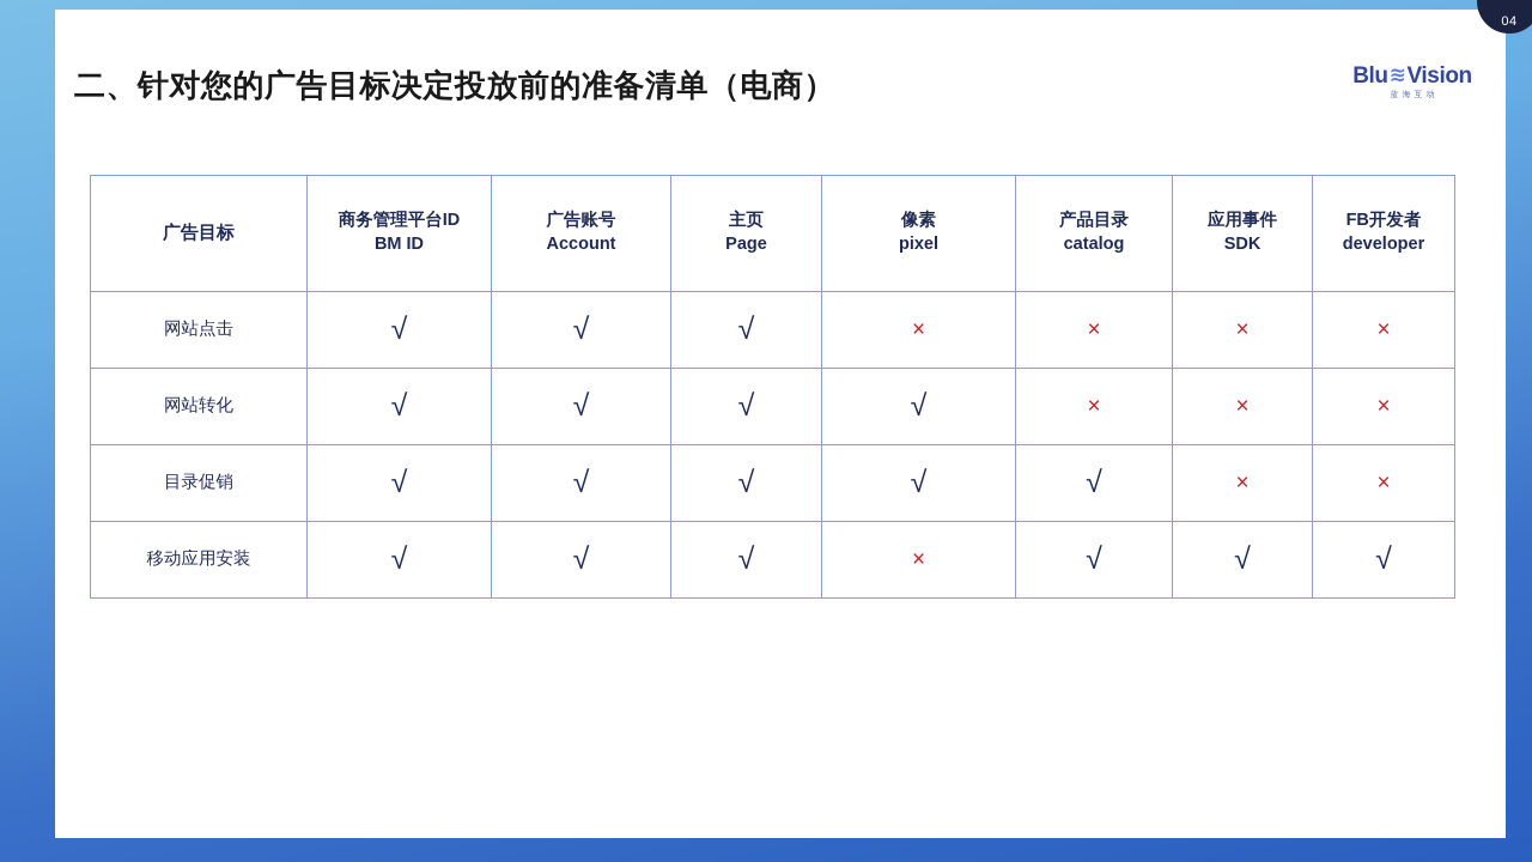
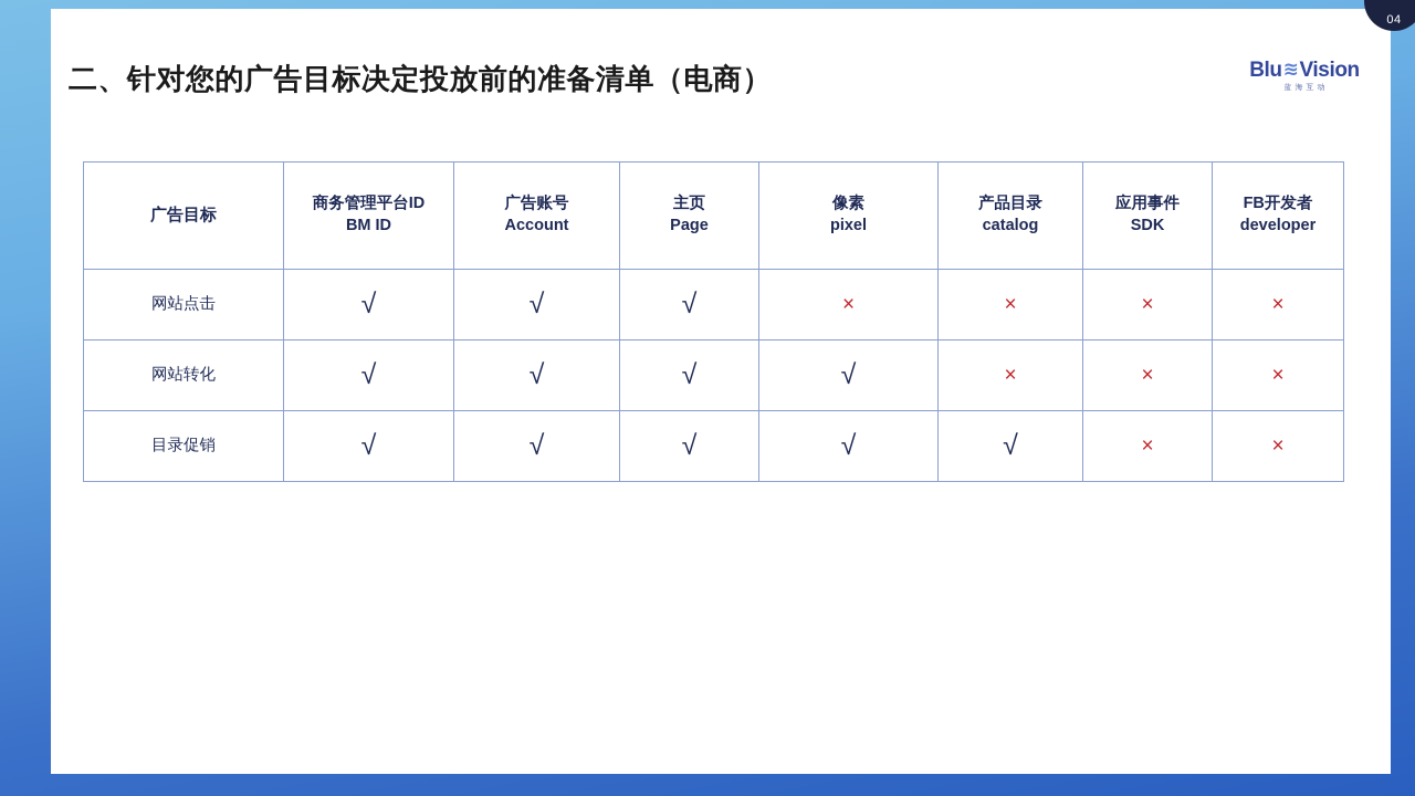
  04
  二、针对您的广告目标决定投放前的准备清单（电商）
  Blu
  ≋
  Vision
  广告目标	商务管理平台ID BM ID	广告账号 Account	主页 Page	像素 pixel	产品目录 catalog	应用事件 SDK	FB开发者 developer
  网站点击	√	√	√	×	×	×	×
  网站转化	√	√	√	√	×	×	×
  目录促销	√	√	√	√	√	×	×
- 移动应用安装	√	√	√	×	√	√	√
